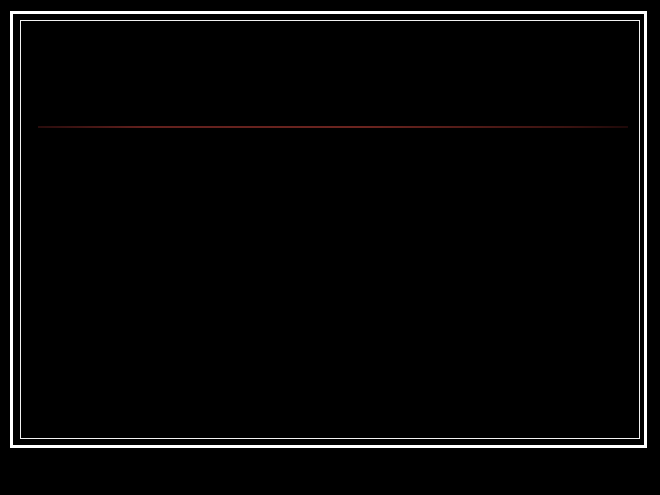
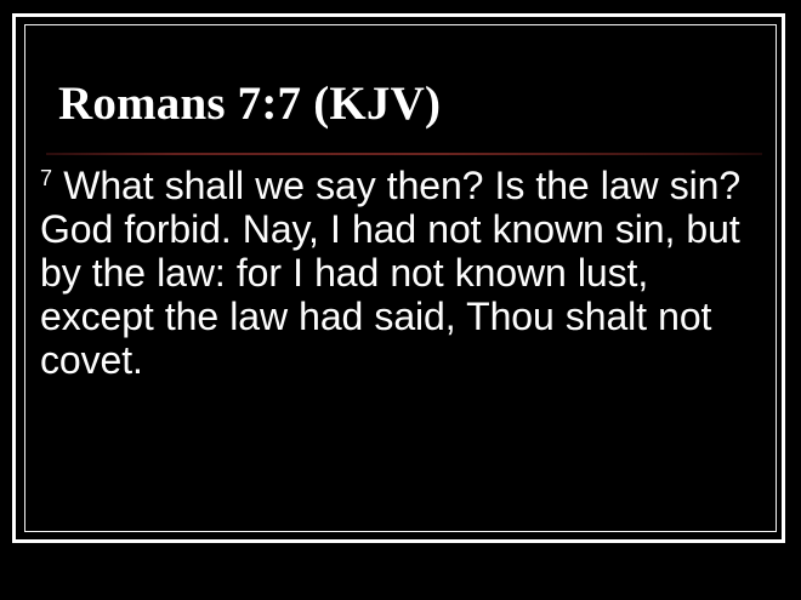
+ Romans 7:7 (KJV)
+ 7 What shall we say then? Is the law sin? God forbid. Nay, I had not known sin, but by the law: for I had not known lust, except the law had said, Thou shalt not covet.
